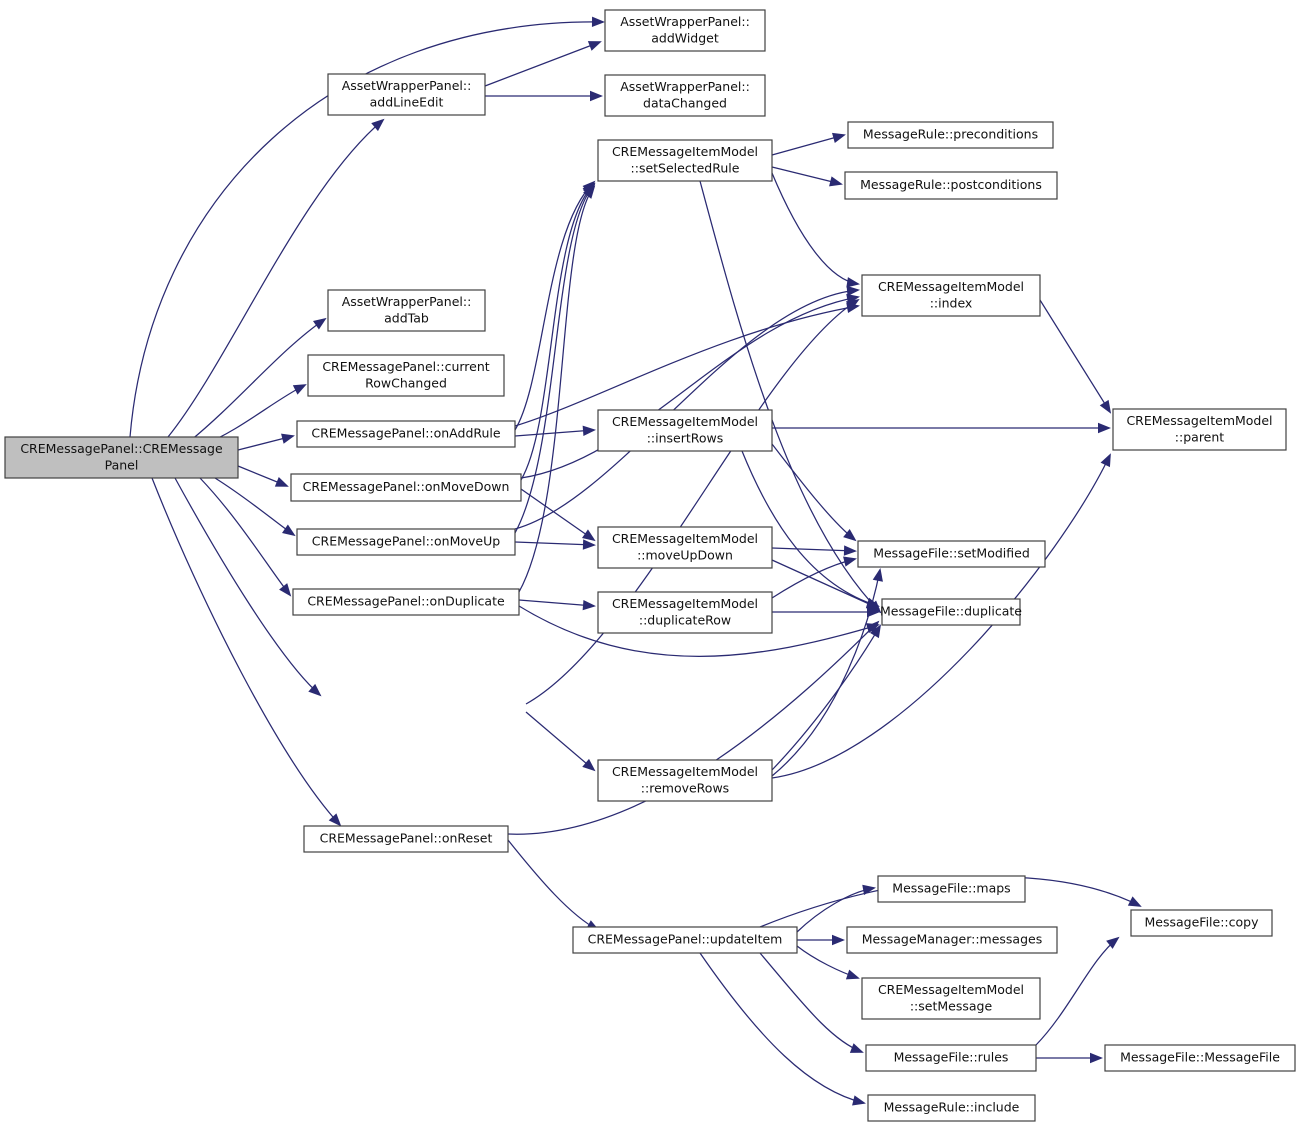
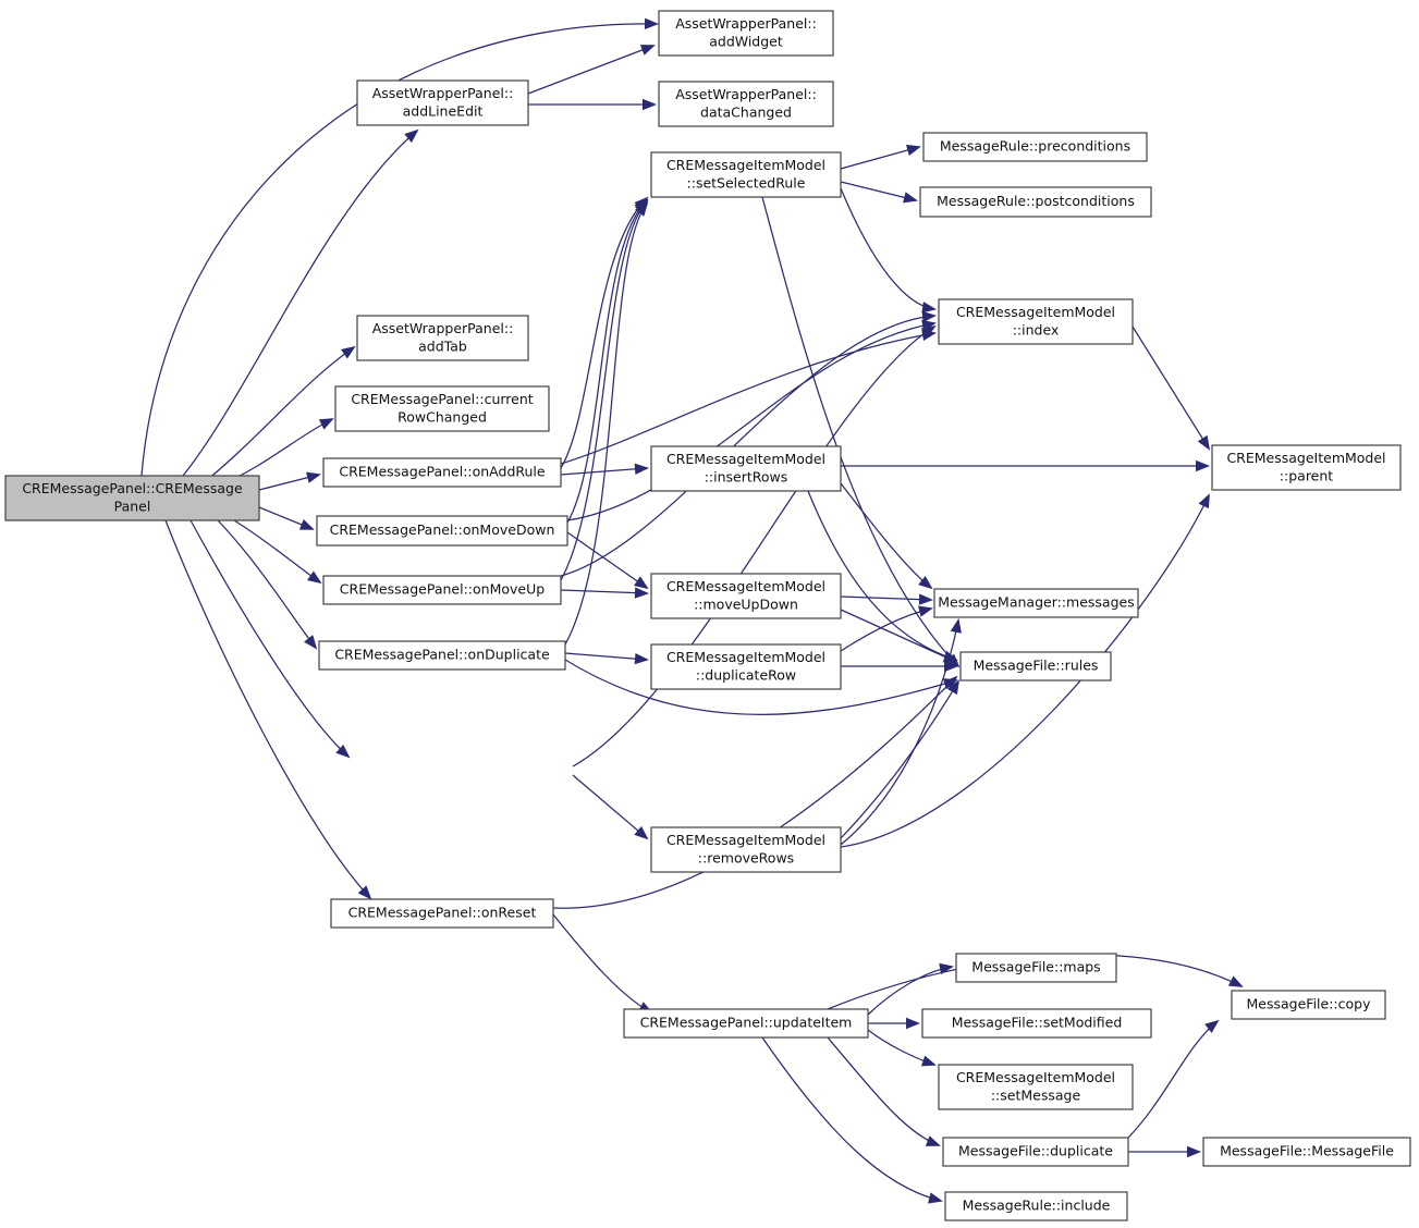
  CREMessagePanel::CREMessage
  Panel
  AssetWrapperPanel::
  addWidget
  AssetWrapperPanel::
  addLineEdit
  AssetWrapperPanel::
  dataChanged
  CREMessageItemModel
  ::setSelectedRule
  MessageRule::preconditions
  MessageRule::postconditions
  CREMessageItemModel
  ::index
  AssetWrapperPanel::
  addTab
  CREMessagePanel::current
  RowChanged
  CREMessageItemModel
  ::parent
  CREMessageItemModel
  ::insertRows
  CREMessagePanel::onAddRule
  CREMessagePanel::onMoveDown
  CREMessagePanel::onMoveUp
  CREMessageItemModel
  ::moveUpDown
- MessageFile::setModified
+ MessageManager::messages
  CREMessagePanel::onDuplicate
  CREMessageItemModel
  ::duplicateRow
- MessageFile::duplicate
+ MessageFile::rules
  CREMessageItemModel
  ::removeRows
  CREMessagePanel::onReset
  MessageFile::maps
  MessageFile::copy
  CREMessagePanel::updateItem
- MessageManager::messages
+ MessageFile::setModified
  CREMessageItemModel
  ::setMessage
- MessageFile::rules
+ MessageFile::duplicate
  MessageFile::MessageFile
  MessageRule::include
